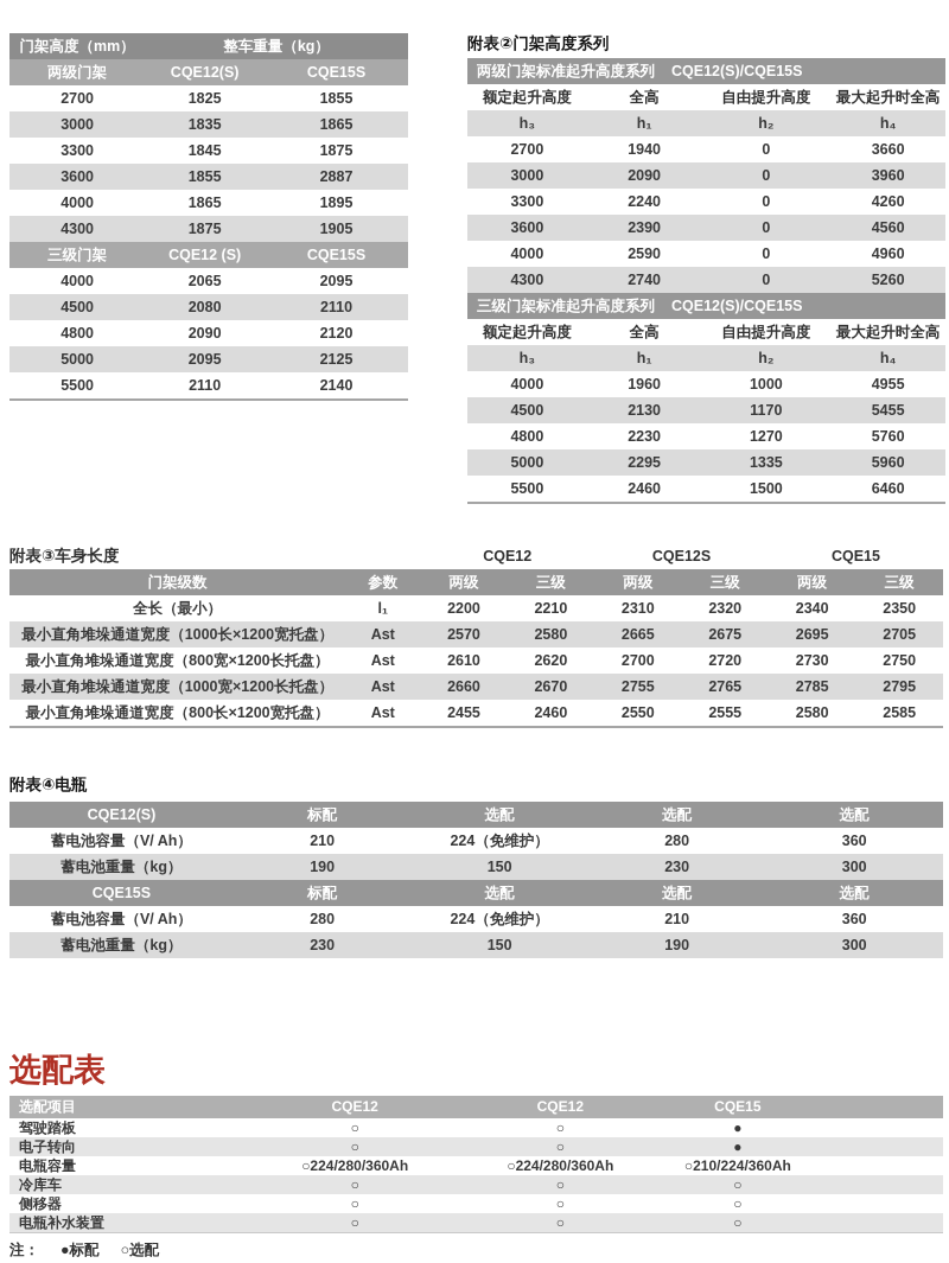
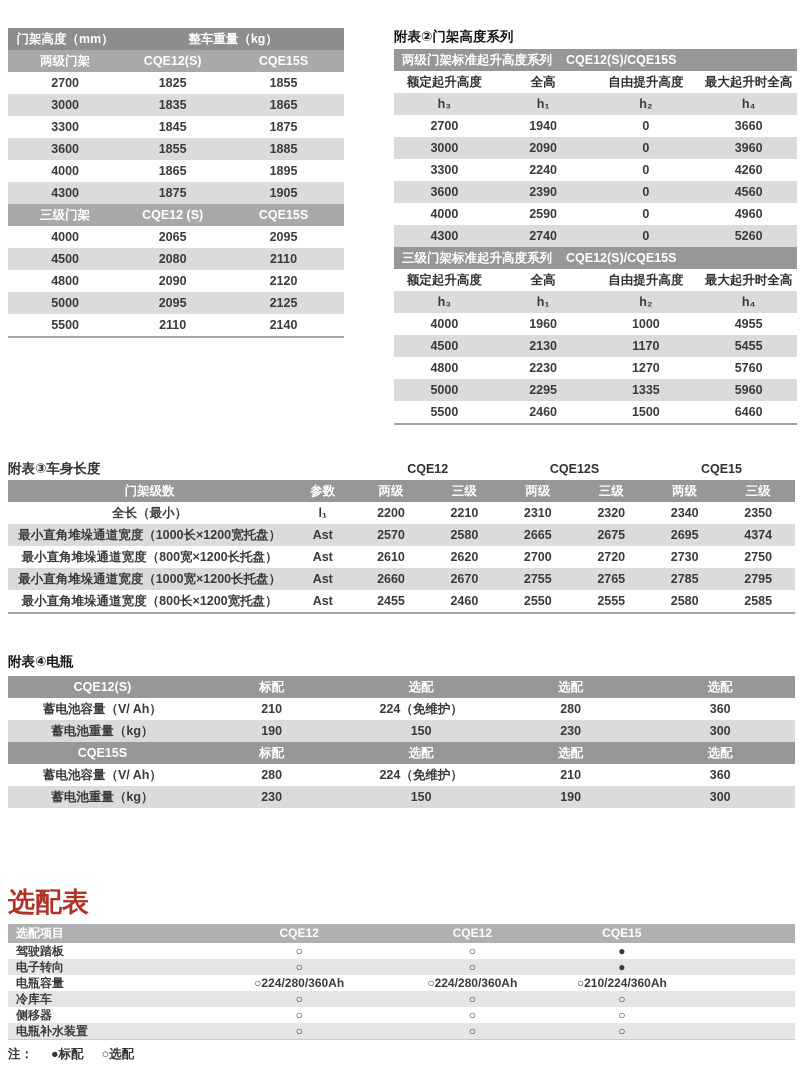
  门架高度（mm）
  整车重量（kg）
  两级门架
  CQE12(S)
  CQE15S
  2700
  1825
  1855
  3000
  1835
  1865
  3300
  1845
  1875
  3600
  1855
- 2887
+ 1885
  4000
  1865
  1895
  4300
  1875
  1905
  三级门架
  CQE12 (S)
  CQE15S
  4000
  2065
  2095
  4500
  2080
  2110
  4800
  2090
  2120
  5000
  2095
  2125
  5500
  2110
  2140
  附表②门架高度系列
  两级门架标准起升高度系列 CQE12(S)/CQE15S
  额定起升高度
  全高
  自由提升高度
  最大起升时全高
  h₃
  h₁
  h₂
  h₄
  2700
  1940
  0
  3660
  3000
  2090
  0
  3960
  3300
  2240
  0
  4260
  3600
  2390
  0
  4560
  4000
  2590
  0
  4960
  4300
  2740
  0
  5260
  三级门架标准起升高度系列 CQE12(S)/CQE15S
  额定起升高度
  全高
  自由提升高度
  最大起升时全高
  h₃
  h₁
  h₂
  h₄
  4000
  1960
  1000
  4955
  4500
  2130
  1170
  5455
  4800
  2230
  1270
  5760
  5000
  2295
  1335
  5960
  5500
  2460
  1500
  6460
  附表③车身长度
  CQE12
  CQE12S
  CQE15
  门架级数
  参数
  两级
  三级
  两级
  三级
  两级
  三级
  全长（最小）
  l₁
  2200
  2210
  2310
  2320
  2340
  2350
  最小直角堆垛通道宽度（1000长×1200宽托盘）
  Ast
  2570
  2580
  2665
  2675
  2695
- 2705
+ 4374
  最小直角堆垛通道宽度（800宽×1200长托盘）
  Ast
  2610
  2620
  2700
  2720
  2730
  2750
  最小直角堆垛通道宽度（1000宽×1200长托盘）
  Ast
  2660
  2670
  2755
  2765
  2785
  2795
  最小直角堆垛通道宽度（800长×1200宽托盘）
  Ast
  2455
  2460
  2550
  2555
  2580
  2585
  附表④电瓶
  CQE12(S)
  标配
  选配
  选配
  选配
  蓄电池容量（V/ Ah）
  210
  224（免维护）
  280
  360
  蓄电池重量（kg）
  190
  150
  230
  300
  CQE15S
  标配
  选配
  选配
  选配
  蓄电池容量（V/ Ah）
  280
  224（免维护）
  210
  360
  蓄电池重量（kg）
  230
  150
  190
  300
  选配表
  选配项目
  CQE12
  CQE12
  CQE15
  驾驶踏板
  ○
  ○
  ●
  电子转向
  ○
  ○
  ●
  电瓶容量
  ○224/280/360Ah
  ○224/280/360Ah
  ○210/224/360Ah
  冷库车
  ○
  ○
  ○
  侧移器
  ○
  ○
  ○
  电瓶补水装置
  ○
  ○
  ○
  注：
  ●标配
  ○选配
